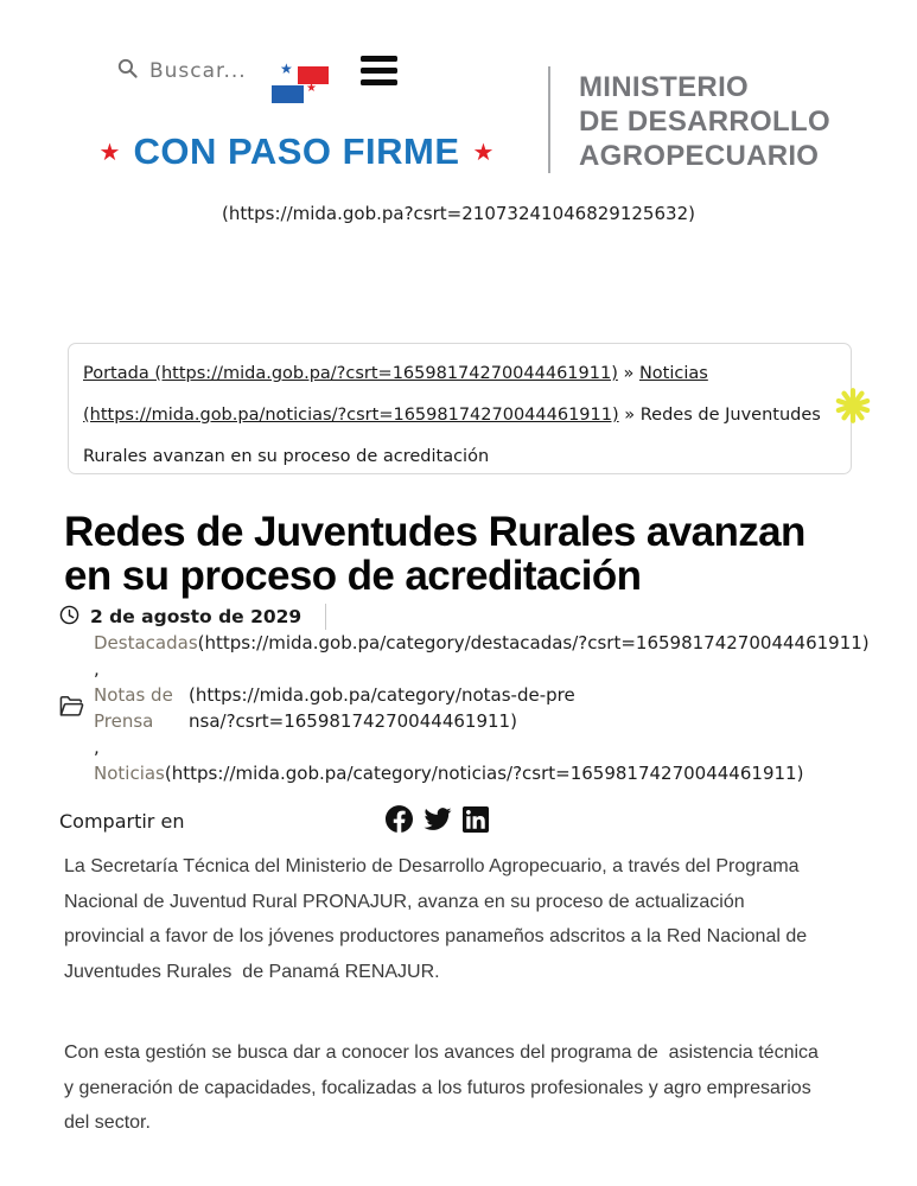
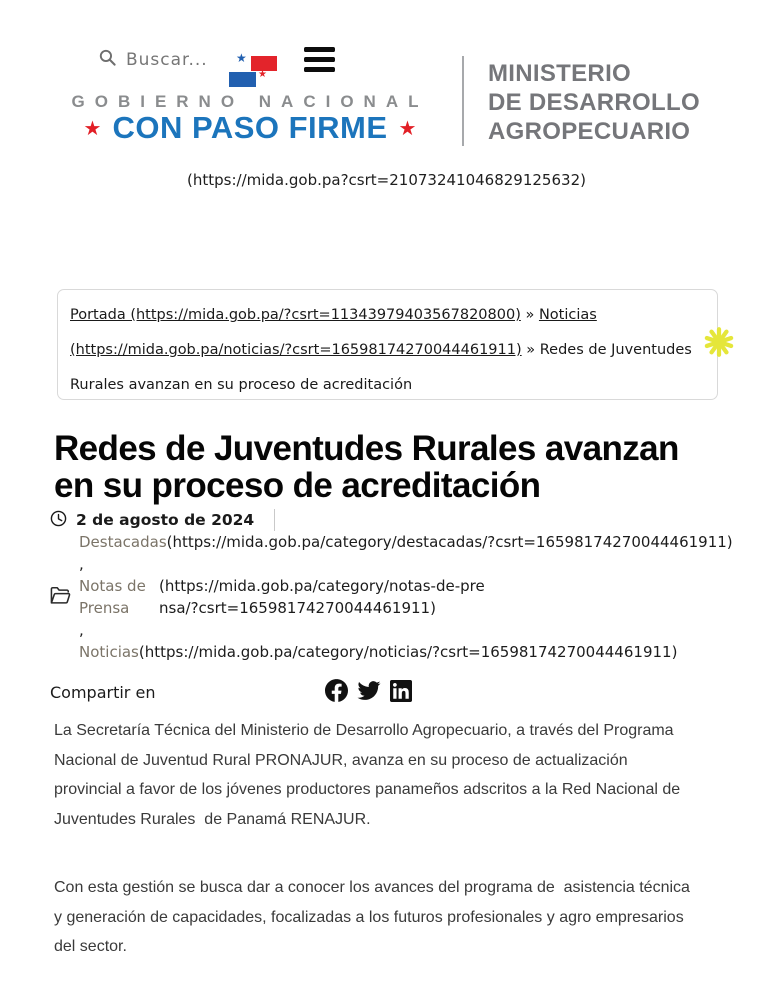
  Buscar...
  ★
  ★
+ GOBIERNO NACIONAL
  ★
  CON PASO FIRME
  ★
  MINISTERIO
  DE DESARROLLO
  AGROPECUARIO
  (https://mida.gob.pa?csrt=21073241046829125632)
- Portada (https://mida.gob.pa/?csrt=16598174270044461911) » Noticias (https://mida.gob.pa/noticias/?csrt=16598174270044461911) » Redes de Juventudes Rurales avanzan en su proceso de acreditación
+ Portada (https://mida.gob.pa/?csrt=11343979403567820800) » Noticias (https://mida.gob.pa/noticias/?csrt=16598174270044461911) » Redes de Juventudes Rurales avanzan en su proceso de acreditación
  Redes de Juventudes Rurales avanzan en su proceso de acreditación
- 2 de agosto de 2029
+ 2 de agosto de 2024
  Destacadas
  (https://mida.gob.pa/category/destacadas/?csrt=16598174270044461911)
  ,
  Notas de Prensa
  (https://mida.gob.pa/category/notas-de-prensa/?csrt=16598174270044461911)
  ,
  Noticias
  (https://mida.gob.pa/category/noticias/?csrt=16598174270044461911)
  Compartir en
  La Secretaría Técnica del Ministerio de Desarrollo Agropecuario, a través del Programa
  Nacional de Juventud Rural PRONAJUR, avanza en su proceso de actualización
  provincial a favor de los jóvenes productores panameños adscritos a la Red Nacional de
  Juventudes Rurales de Panamá RENAJUR.
  Con esta gestión se busca dar a conocer los avances del programa de asistencia técnica
  y generación de capacidades, focalizadas a los futuros profesionales y agro empresarios
  del sector.
